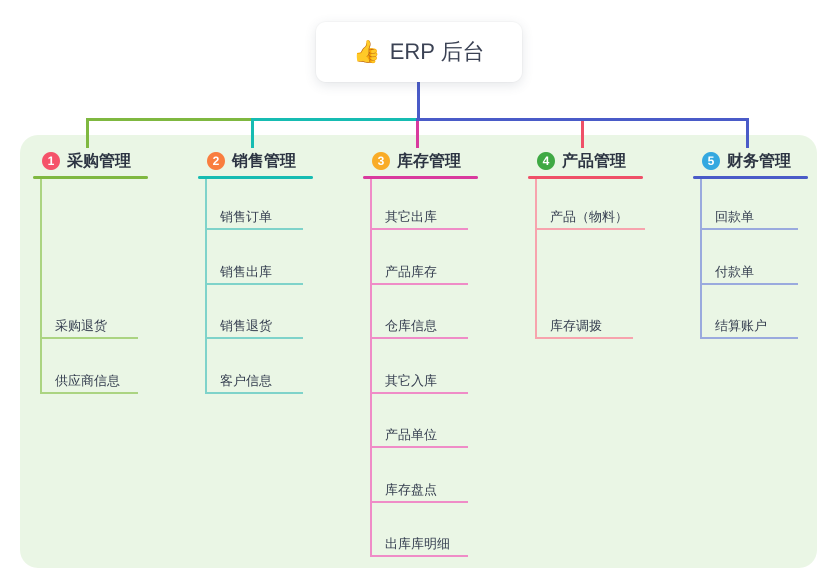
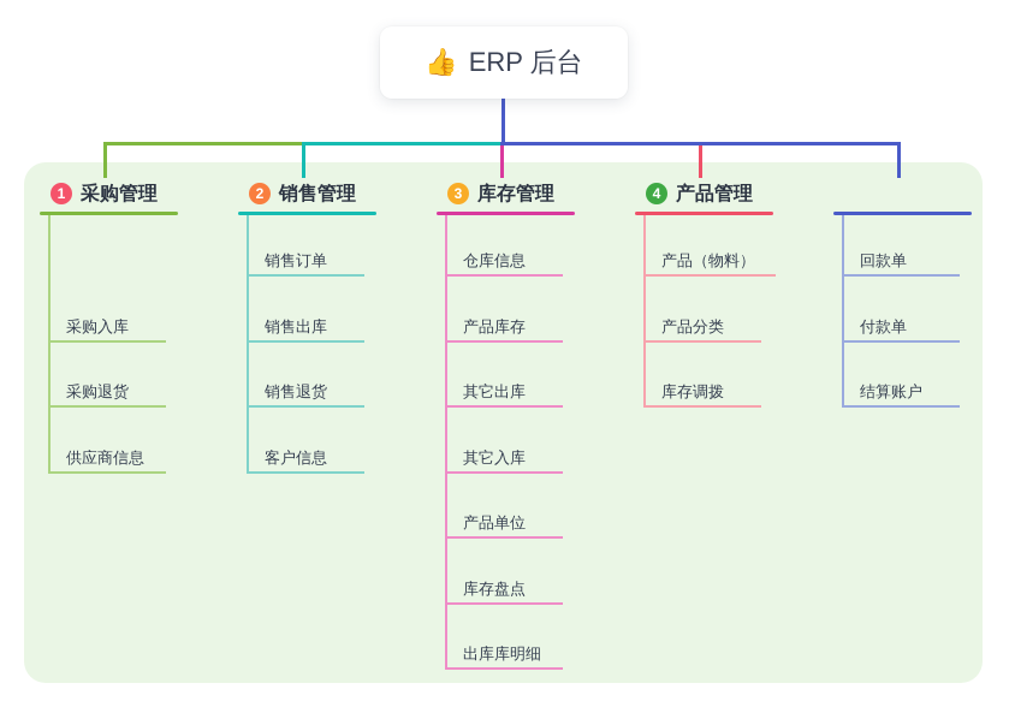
  👍
  ERP 后台
  1
  采购管理
+ 采购入库
  采购退货
  供应商信息
  2
  销售管理
  销售订单
  销售出库
  销售退货
  客户信息
  3
  库存管理
- 其它出库
+ 仓库信息
  产品库存
- 仓库信息
+ 其它出库
  其它入库
  产品单位
  库存盘点
  出库库明细
  4
  产品管理
  产品（物料）
+ 产品分类
  库存调拨
- 5
- 财务管理
  回款单
  付款单
  结算账户
